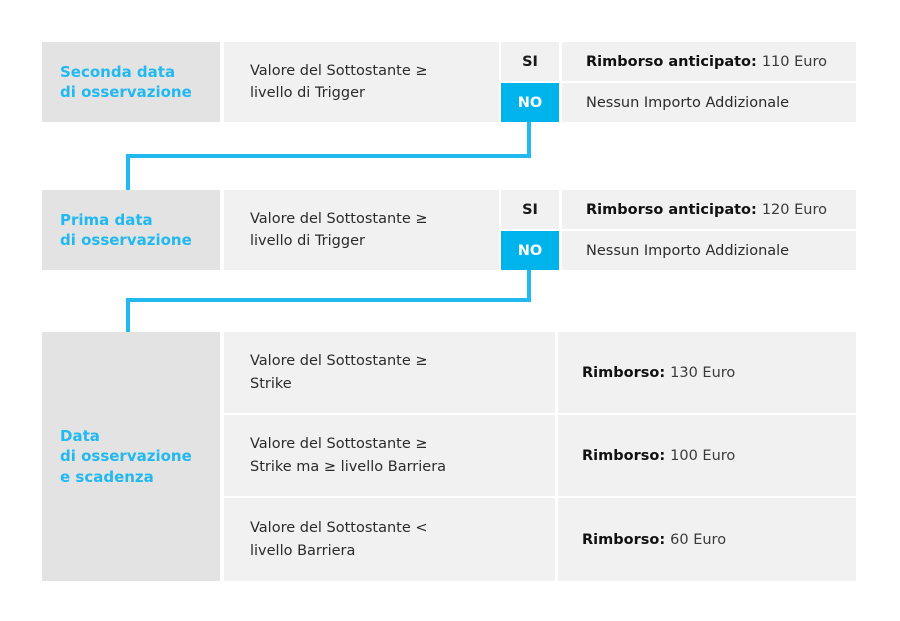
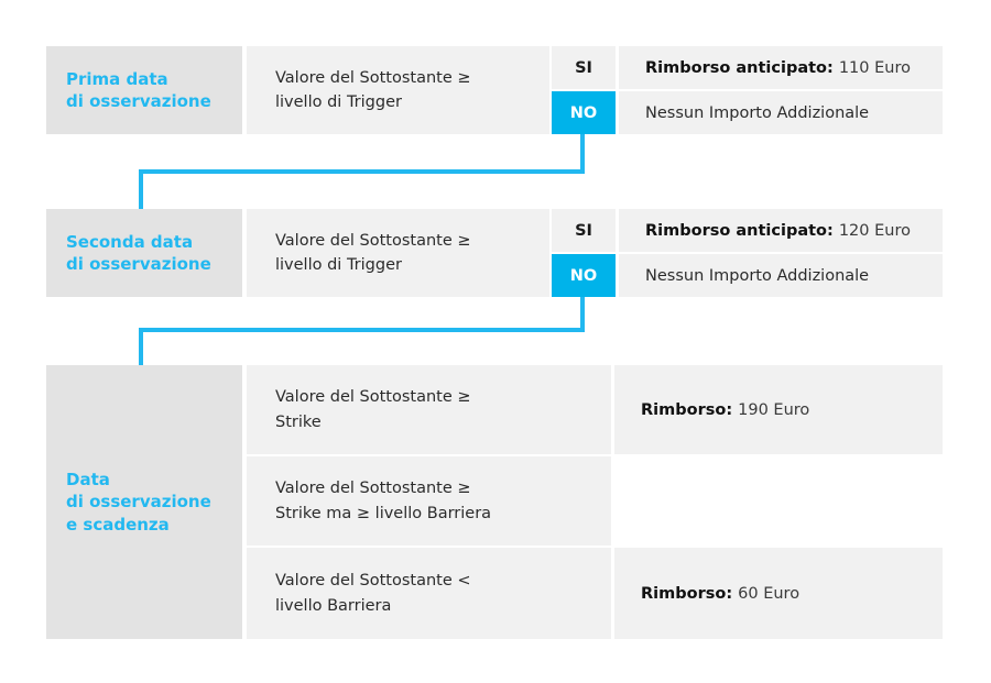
- Seconda data
+ Prima data
  di osservazione
  Valore del Sottostante ≥
  livello di Trigger
  SI
  NO
  Rimborso anticipato: 110 Euro
  Nessun Importo Addizionale
- Prima data
+ Seconda data
  di osservazione
  Valore del Sottostante ≥
  livello di Trigger
  SI
  NO
  Rimborso anticipato: 120 Euro
  Nessun Importo Addizionale
  Data
  di osservazione
  e scadenza
  Valore del Sottostante ≥
  Strike
- Rimborso: 130 Euro
+ Rimborso: 190 Euro
  Valore del Sottostante ≥
  Strike ma ≥ livello Barriera
- Rimborso: 100 Euro
  Valore del Sottostante <
  livello Barriera
  Rimborso: 60 Euro
